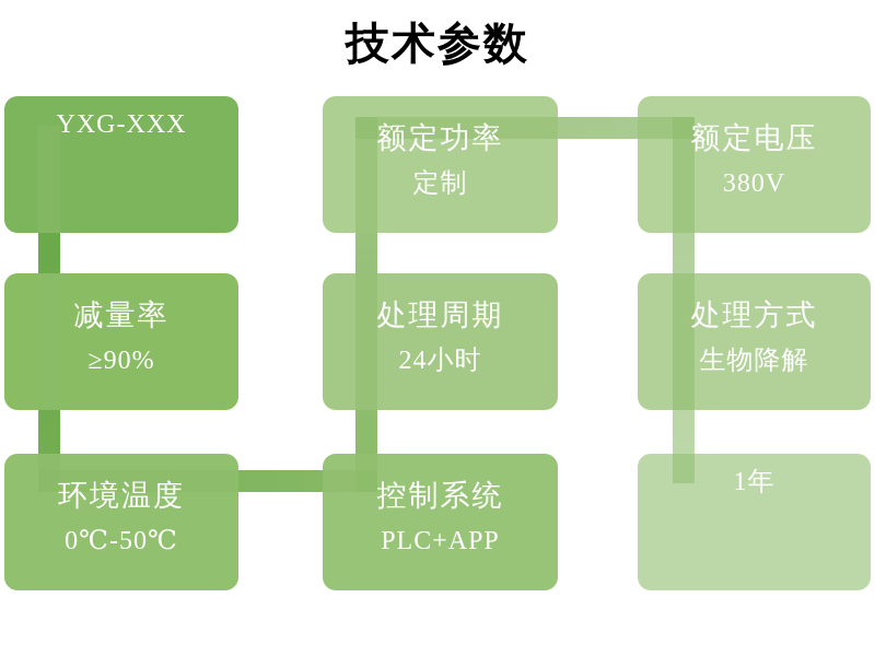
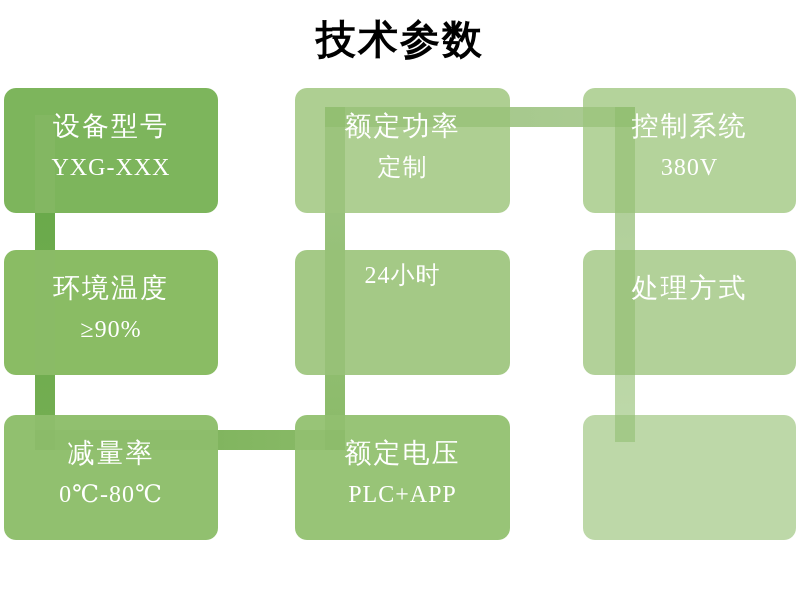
+ 设备型号
  YXG-XXX
  额定功率
  定制
- 额定电压
+ 控制系统
  380V
- 减量率
+ 环境温度
  ≥90%
- 处理周期
  24小时
  处理方式
- 生物降解
- 环境温度
+ 减量率
- 0℃-50℃
+ 0℃-80℃
- 控制系统
+ 额定电压
  PLC+APP
- 1年
  技术参数
